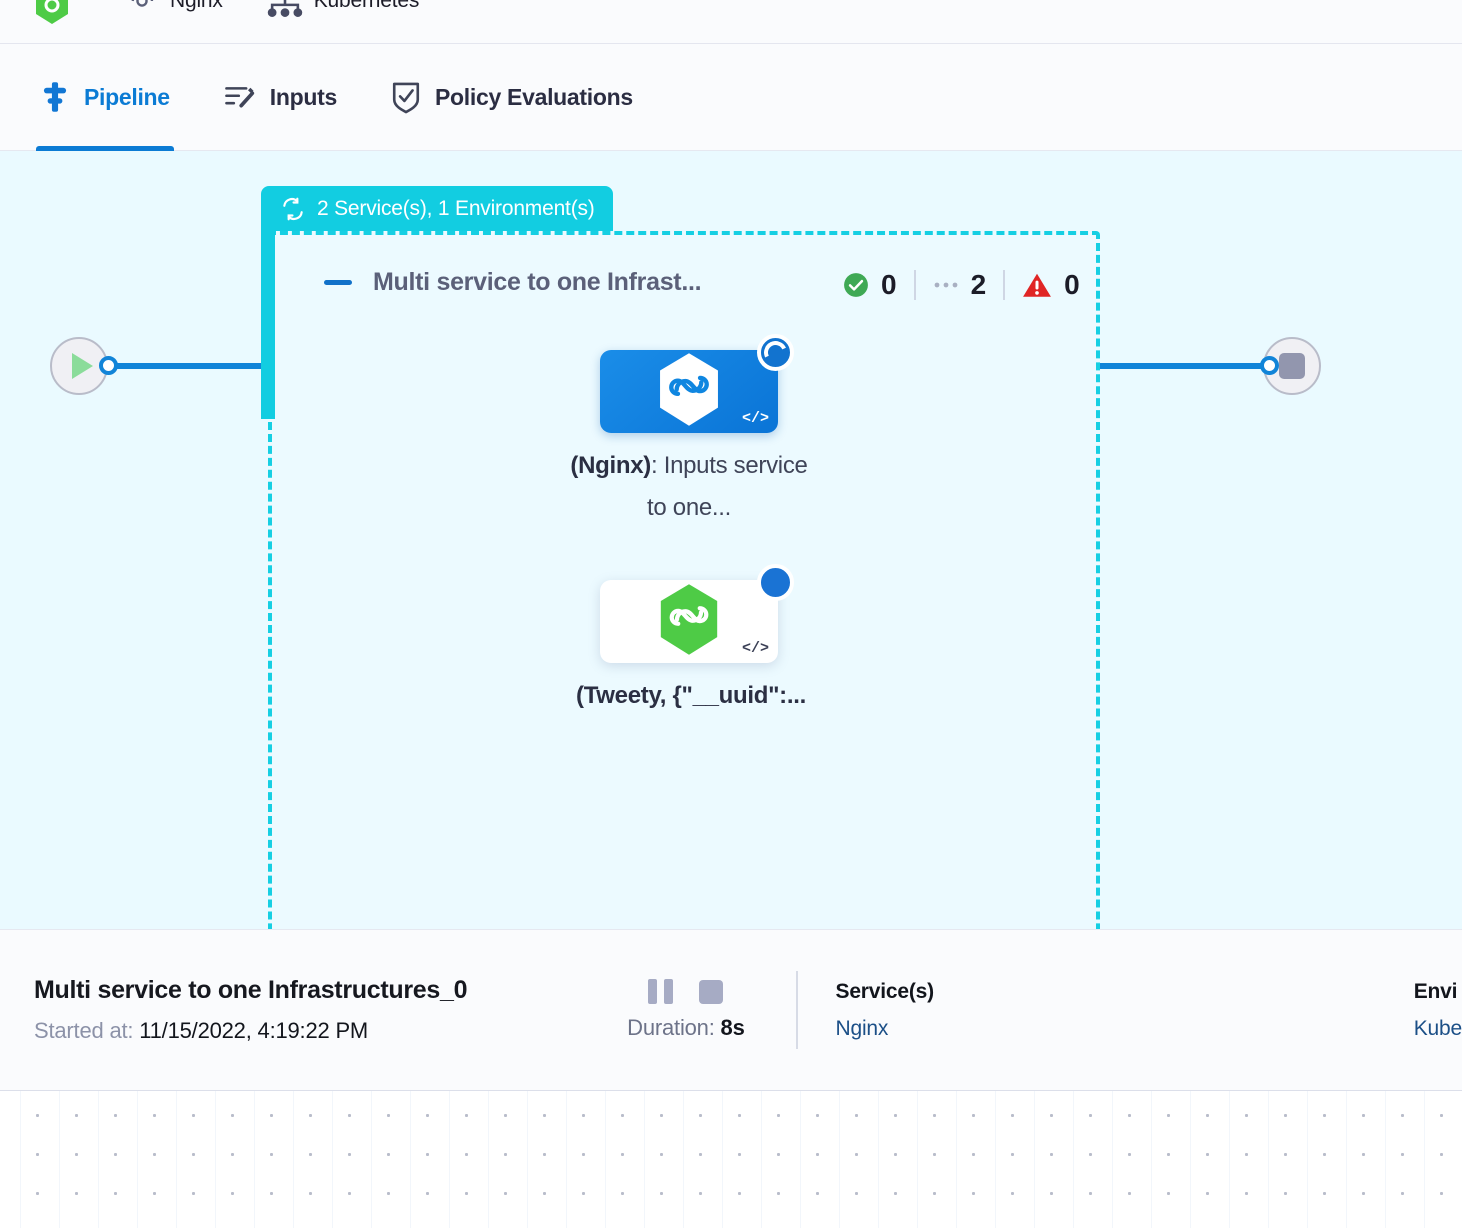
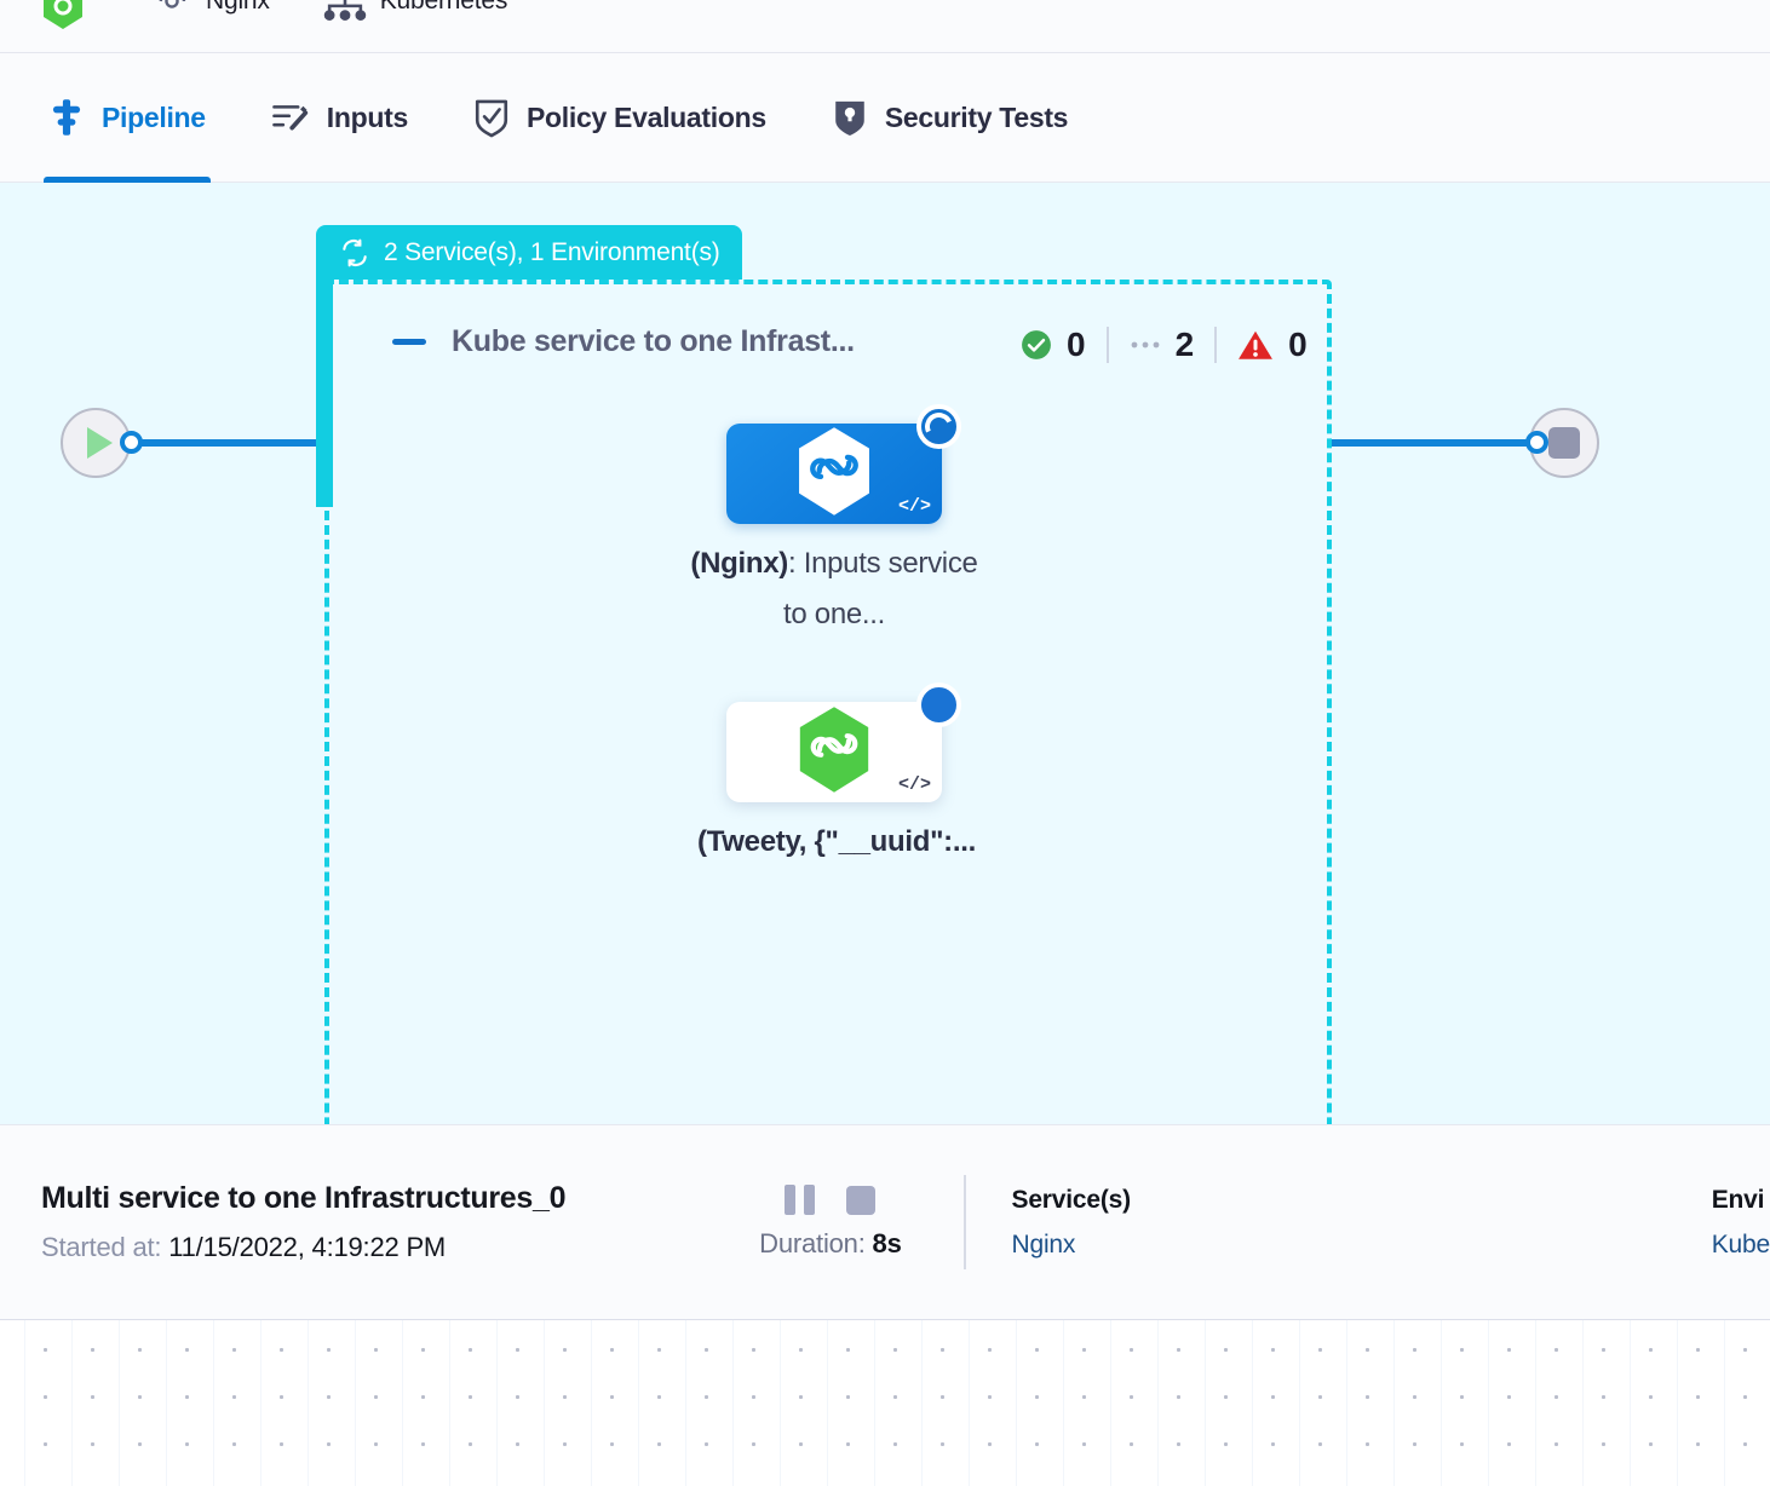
  Nginx
  Kubernetes
  Pipeline
  Inputs
  Policy Evaluations
+ Security Tests
  2 Service(s), 1 Environment(s)
- Multi service to one Infrast...
+ Kube service to one Infrast...
  0
  2
  0
  </>
  (Nginx): Inputs service to one...
  </>
  (Tweety, {"__uuid":...
  Multi service to one Infrastructures_0
  Started at: 11/15/2022, 4:19:22 PM
  Duration: 8s
  Service(s)
  Nginx
  Envi
  Kube
